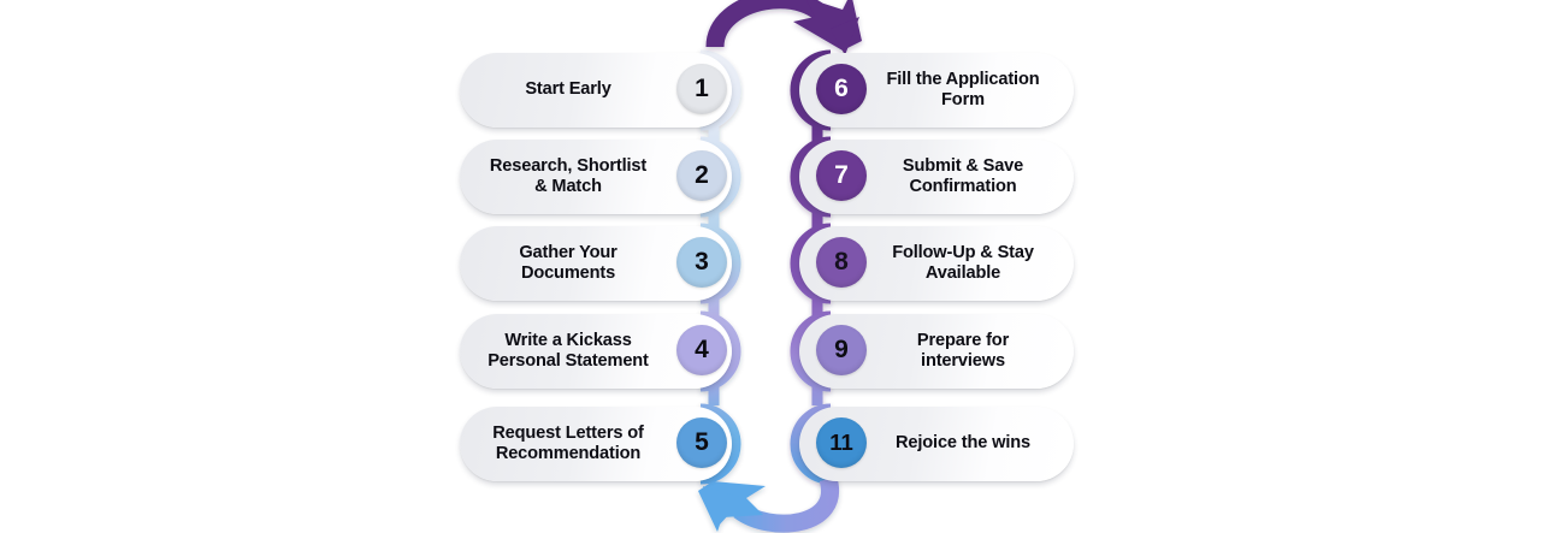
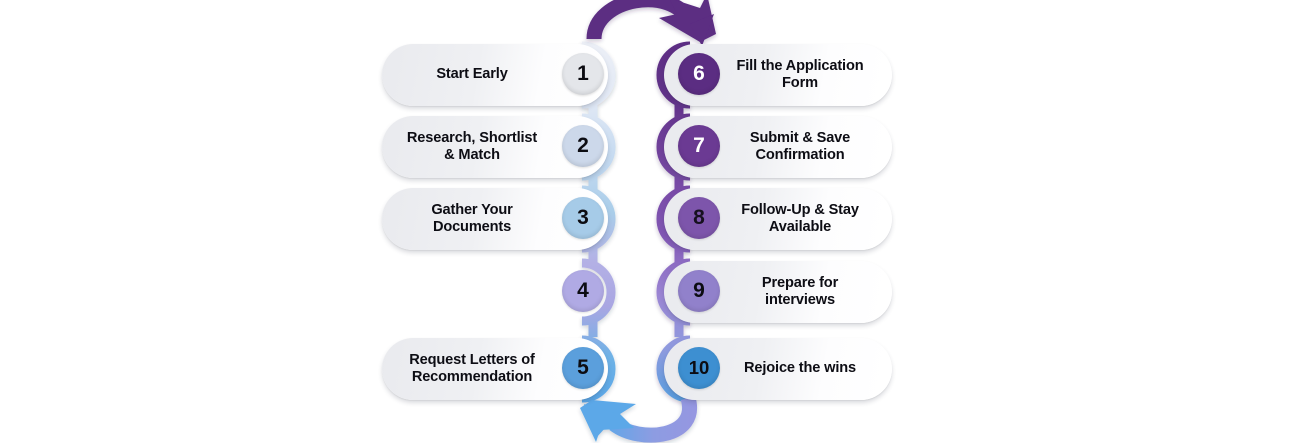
  Start Early
  1
  Research, Shortlist
  & Match
  2
  Gather Your
  Documents
  3
- Write a Kickass
- Personal Statement
  4
  Request Letters of
  Recommendation
  5
  Fill the Application
  Form
  6
  Submit & Save
  Confirmation
  7
  Follow-Up & Stay
  Available
  8
  Prepare for
  interviews
  9
  Rejoice the wins
- 11
+ 10
